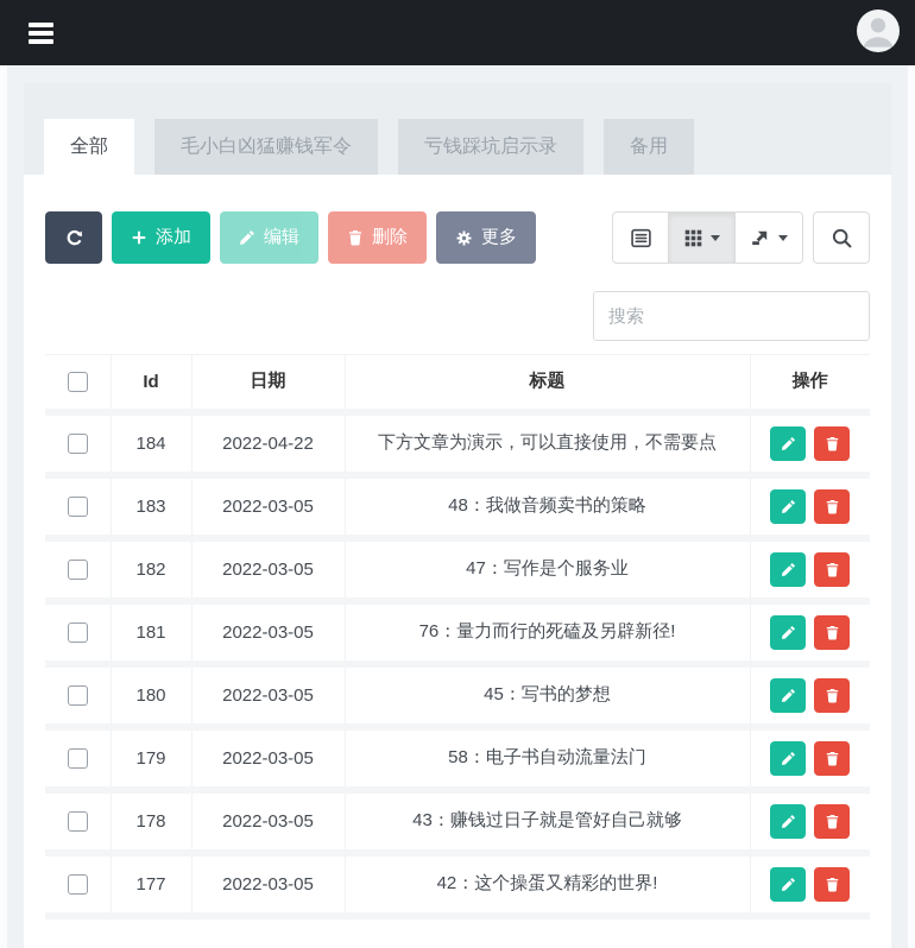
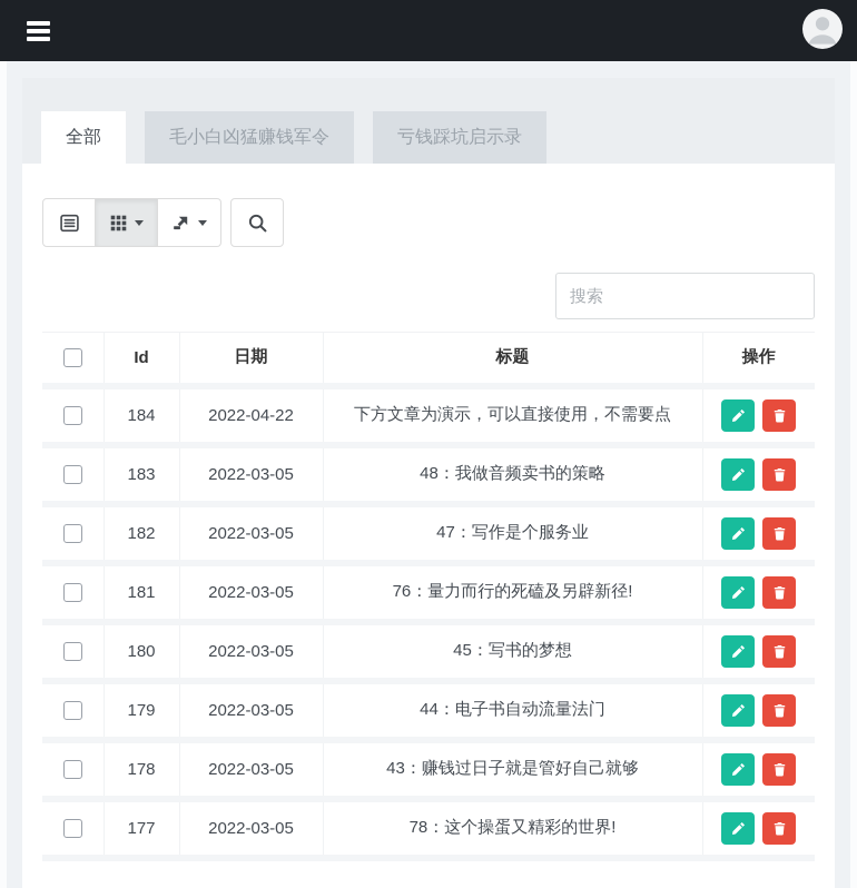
  全部
  毛小白凶猛赚钱军令
  亏钱踩坑启示录
- 备用
- 添加
- 编辑
- 删除
- 更多
  搜索
  	Id	日期	标题	操作
  	184	2022-04-22	下方文章为演示，可以直接使用，不需要点
  	183	2022-03-05	48：我做音频卖书的策略
  	182	2022-03-05	47：写作是个服务业
  	181	2022-03-05	76：量力而行的死磕及另辟新径!
  	180	2022-03-05	45：写书的梦想
- 	179	2022-03-05	58：电子书自动流量法门
+ 	179	2022-03-05	44：电子书自动流量法门
  	178	2022-03-05	43：赚钱过日子就是管好自己就够
- 	177	2022-03-05	42：这个操蛋又精彩的世界!
+ 	177	2022-03-05	78：这个操蛋又精彩的世界!
